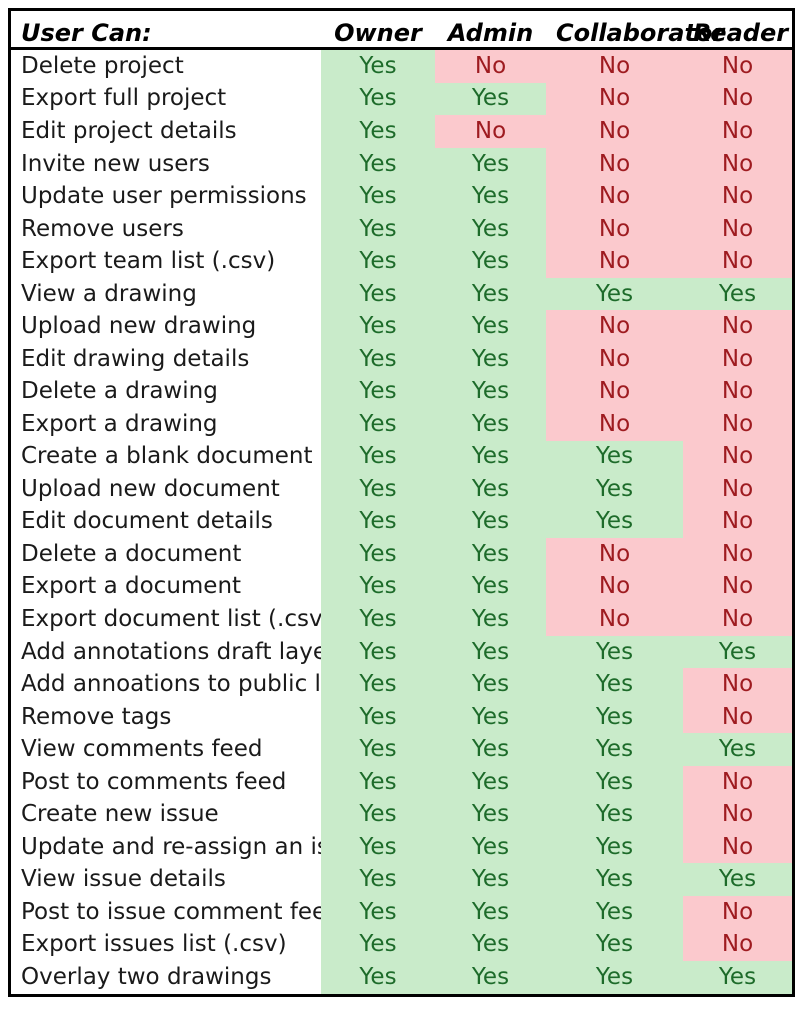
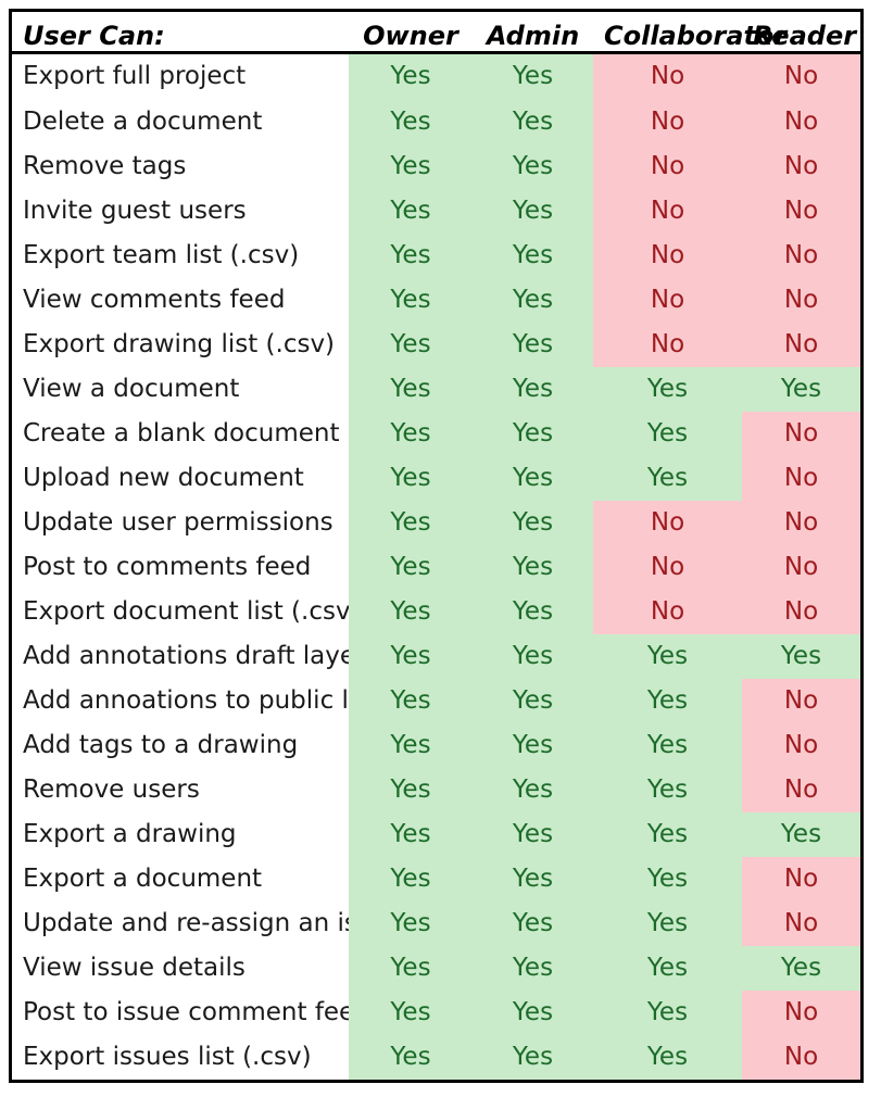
  User Can:	Owner	Admin	Collaborat	Reader
- Delete project	Yes	No	No	No
  Export full project	Yes	Yes	No	No
- Edit project details	Yes	No	No	No
- Invite new users	Yes	Yes	No	No
- Update user permissions	Yes	Yes	No	No
+ Delete a document	Yes	Yes	No	No
- Remove users	Yes	Yes	No	No
+ Remove tags	Yes	Yes	No	No
+ Invite guest users	Yes	Yes	No	No
  Export team list (.csv)	Yes	Yes	No	No
- View a drawing	Yes	Yes	Yes	Yes
- Upload new drawing	Yes	Yes	No	No
- Edit drawing details	Yes	Yes	No	No
- Delete a drawing	Yes	Yes	No	No
- Export a drawing	Yes	Yes	No	No
+ View comments feed	Yes	Yes	No	No
+ Export drawing list (.csv)	Yes	Yes	No	No
+ View a document	Yes	Yes	Yes	Yes
  Create a blank document	Yes	Yes	Yes	No
  Upload new document	Yes	Yes	Yes	No
- Edit document details	Yes	Yes	Yes	No
- Delete a document	Yes	Yes	No	No
+ Update user permissions	Yes	Yes	No	No
- Export a document	Yes	Yes	No	No
+ Post to comments feed	Yes	Yes	No	No
  Export document list (.csv	Yes	Yes	No	No
  Add annotations draft laye	Yes	Yes	Yes	Yes
  Add annoations to public l	Yes	Yes	Yes	No
+ Add tags to a drawing	Yes	Yes	Yes	No
- Remove tags	Yes	Yes	Yes	No
+ Remove users	Yes	Yes	Yes	No
- View comments feed	Yes	Yes	Yes	Yes
+ Export a drawing	Yes	Yes	Yes	Yes
- Post to comments feed	Yes	Yes	Yes	No
+ Export a document	Yes	Yes	Yes	No
- Create new issue	Yes	Yes	Yes	No
  Update and re-assign an i	Yes	Yes	Yes	No
  View issue details	Yes	Yes	Yes	Yes
  Post to issue comment fee	Yes	Yes	Yes	No
  Export issues list (.csv)	Yes	Yes	Yes	No
- Overlay two drawings	Yes	Yes	Yes	Yes
